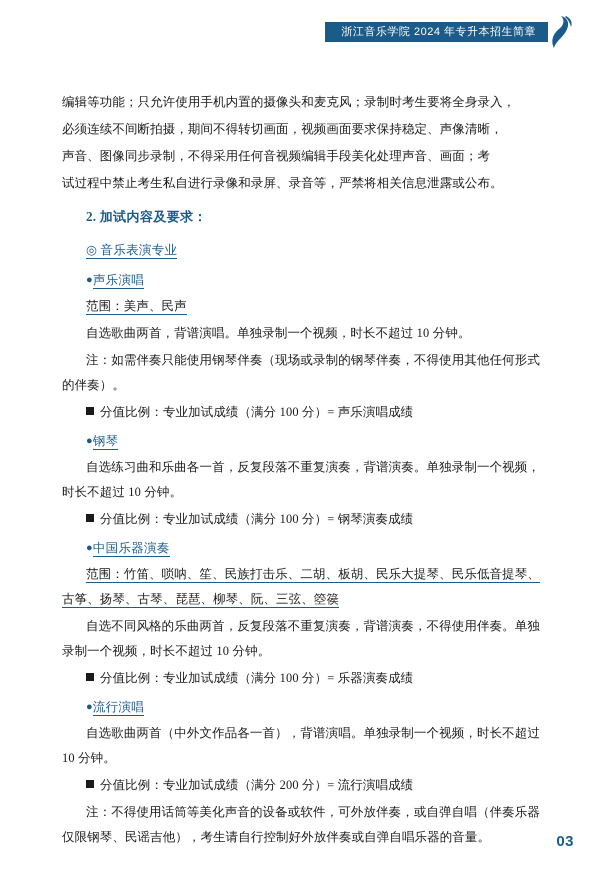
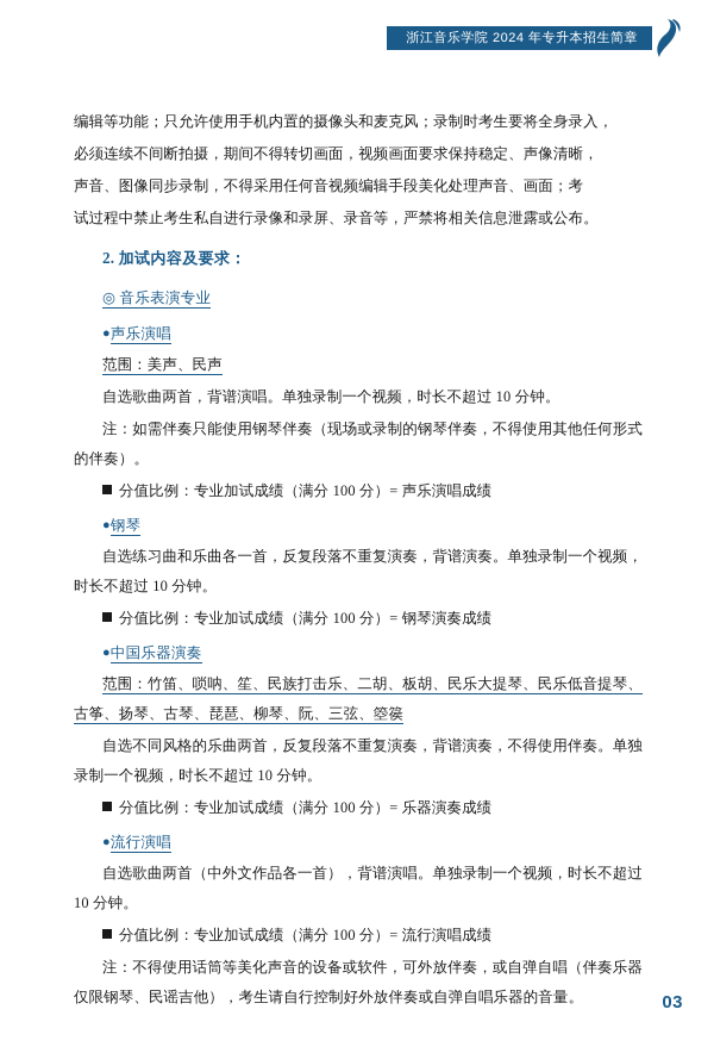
  浙江音乐学院 2024 年专升本招生简章
  编辑等功能；只允许使用手机内置的摄像头和麦克风；录制时考生要将全身录入，
  必须连续不间断拍摄，期间不得转切画面，视频画面要求保持稳定、声像清晰，
  声音、图像同步录制，不得采用任何音视频编辑手段美化处理声音、画面；考
  试过程中禁止考生私自进行录像和录屏、录音等，严禁将相关信息泄露或公布。
  2. 加试内容及要求：
  ◎ 音乐表演专业
  ●声乐演唱
  范围：美声、民声
  自选歌曲两首，背谱演唱。单独录制一个视频，时长不超过 10 分钟。
  注：如需伴奏只能使用钢琴伴奏（现场或录制的钢琴伴奏，不得使用其他任何形式的伴奏）。
  分值比例：专业加试成绩（满分 100 分）= 声乐演唱成绩
  ●钢琴
  自选练习曲和乐曲各一首，反复段落不重复演奏，背谱演奏。单独录制一个视频，时长不超过 10 分钟。
  分值比例：专业加试成绩（满分 100 分）= 钢琴演奏成绩
  ●中国乐器演奏
  范围：竹笛、唢呐、笙、民族打击乐、二胡、板胡、民乐大提琴、民乐低音提琴、古筝、扬琴、古琴、琵琶、柳琴、阮、三弦、箜篌
  自选不同风格的乐曲两首，反复段落不重复演奏，背谱演奏，不得使用伴奏。单独录制一个视频，时长不超过 10 分钟。
  分值比例：专业加试成绩（满分 100 分）= 乐器演奏成绩
  ●流行演唱
  自选歌曲两首（中外文作品各一首），背谱演唱。单独录制一个视频，时长不超过 10 分钟。
- 分值比例：专业加试成绩（满分 200 分）= 流行演唱成绩
+ 分值比例：专业加试成绩（满分 100 分）= 流行演唱成绩
  注：不得使用话筒等美化声音的设备或软件，可外放伴奏，或自弹自唱（伴奏乐器仅限钢琴、民谣吉他），考生请自行控制好外放伴奏或自弹自唱乐器的音量。
  03
